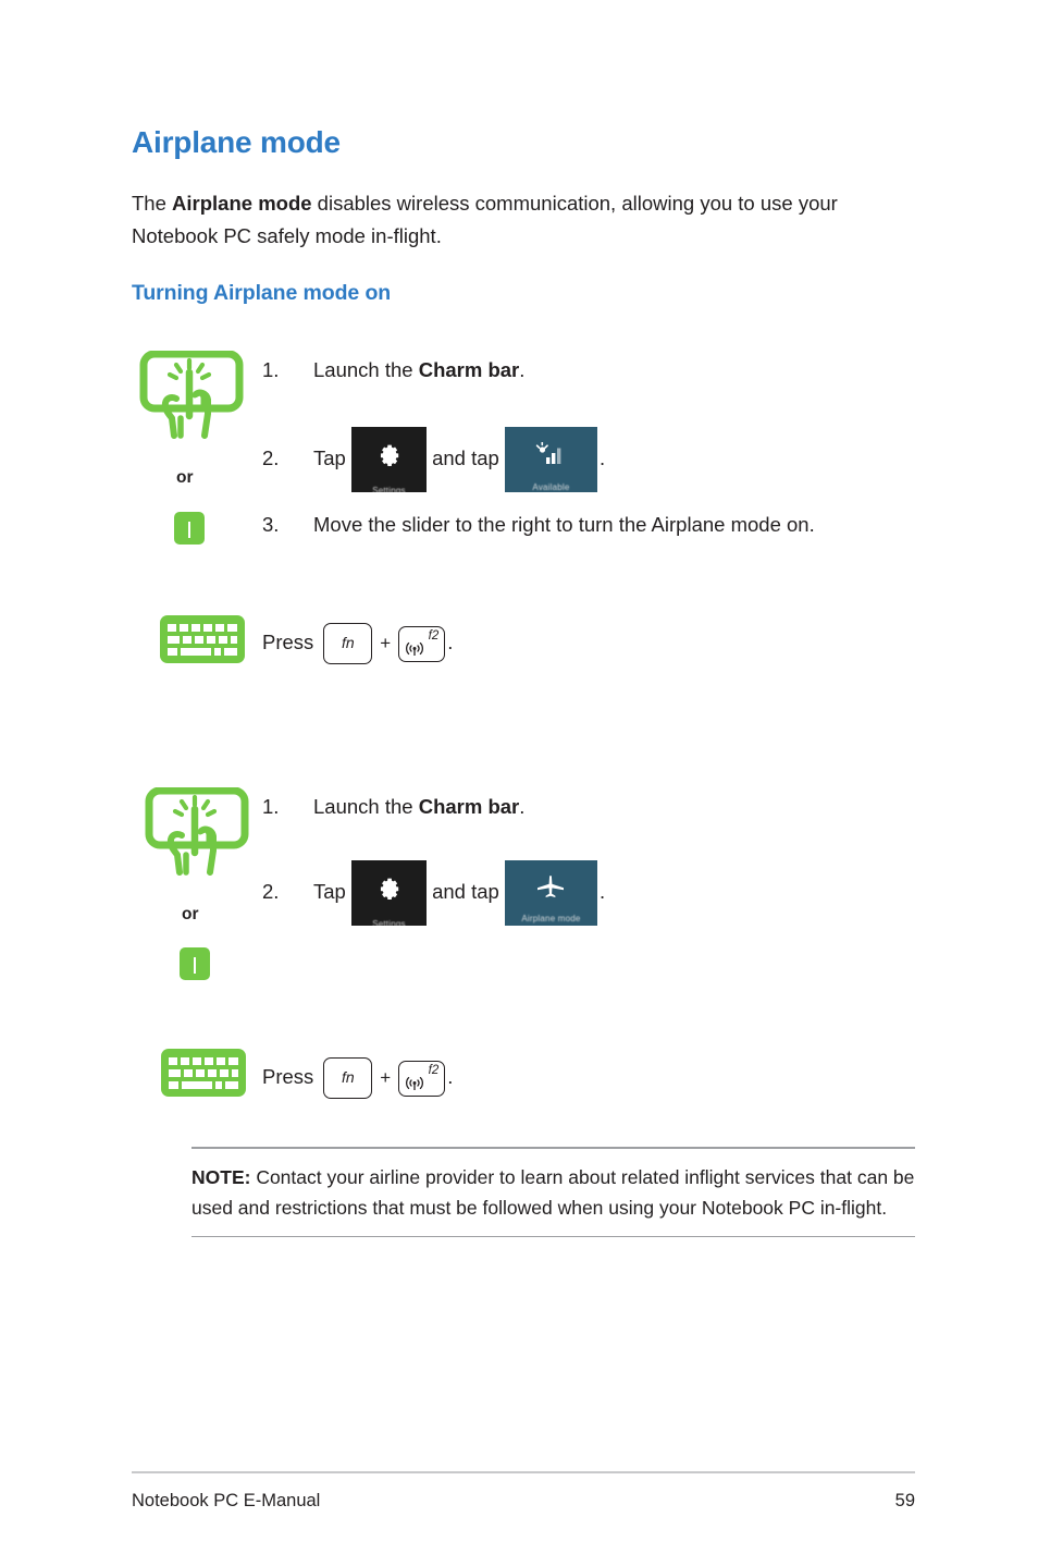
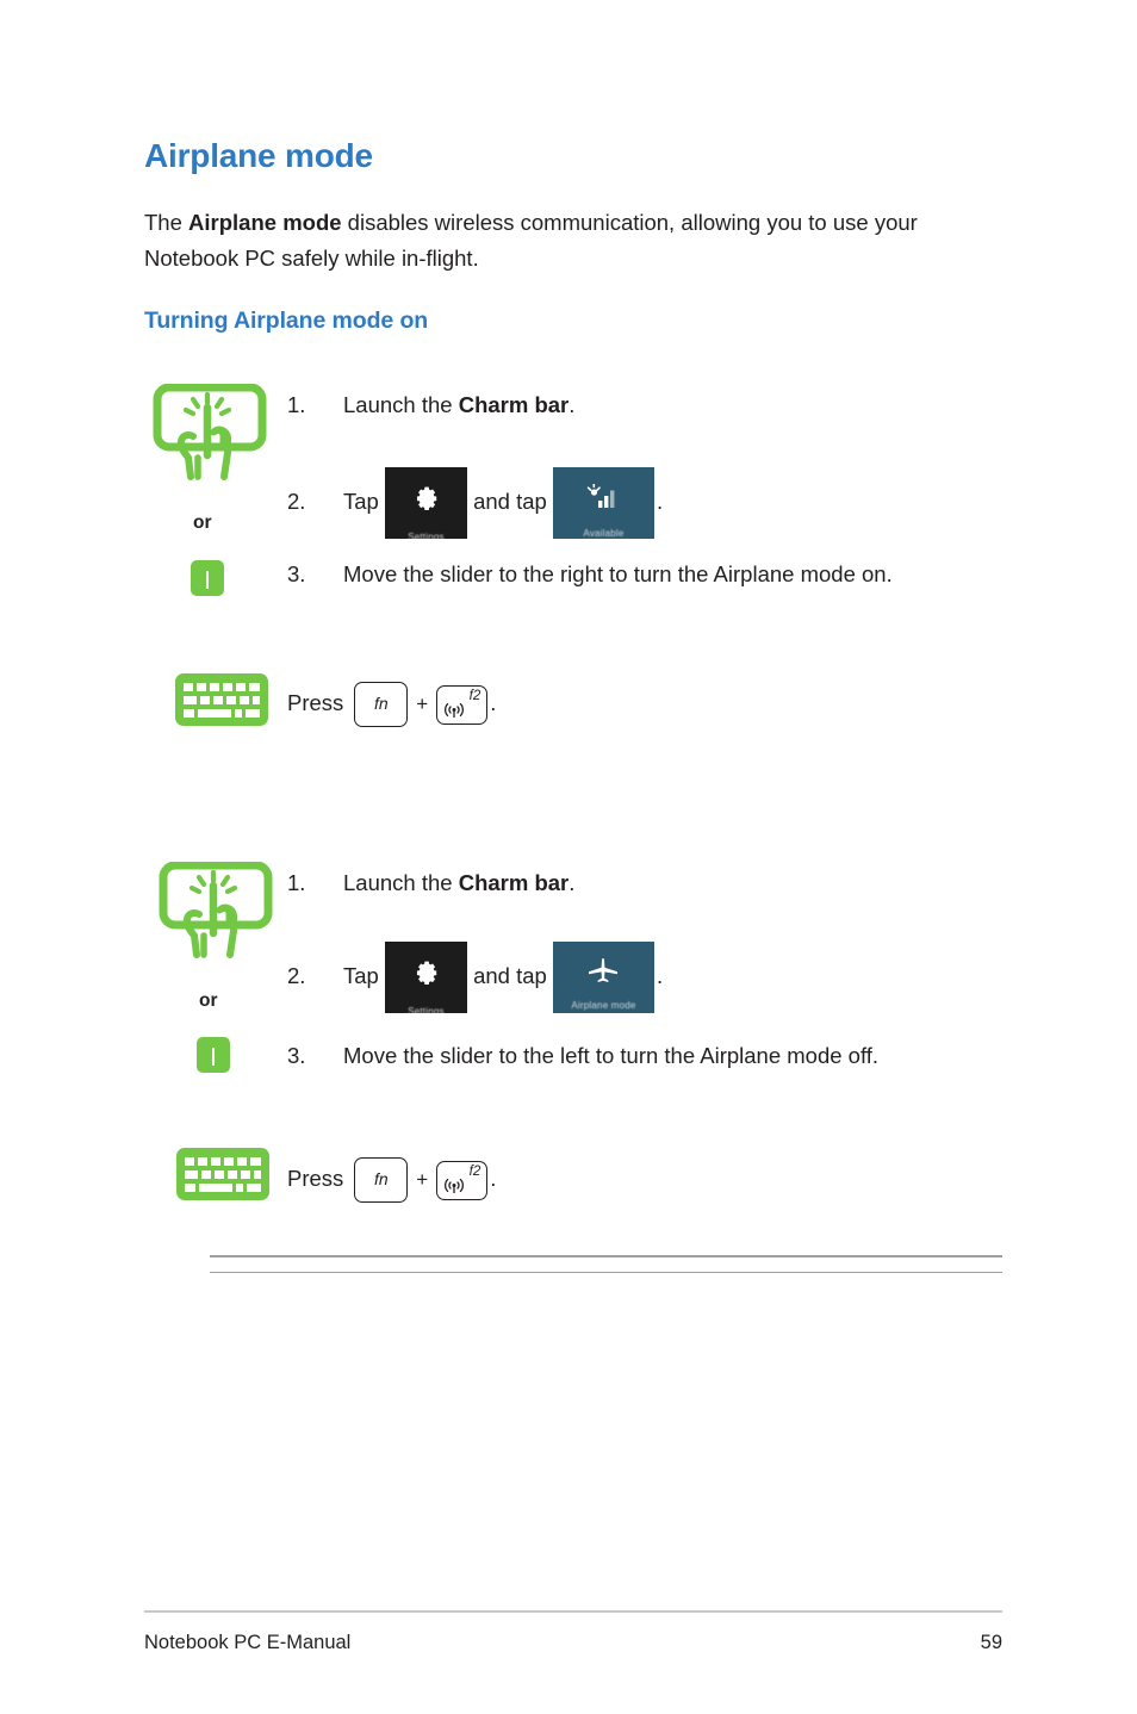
  Airplane mode
- The Airplane mode disables wireless communication, allowing you to use your Notebook PC safely mode in-flight.
+ The Airplane mode disables wireless communication, allowing you to use your Notebook PC safely while in-flight.
  Turning Airplane mode on
  or
  1. Launch the Charm bar.
  2. Tap
  Settings
  and tap
  Available
  .
  3. Move the slider to the right to turn the Airplane mode on.
  Press
  fn
  +
  f2
  .
  or
  1. Launch the Charm bar.
  2. Tap
  Settings
  and tap
  Airplane mode
  .
+ 3. Move the slider to the left to turn the Airplane mode off.
  Press
  fn
  +
  f2
  .
- NOTE: Contact your airline provider to learn about related inflight services that can be used and restrictions that must be followed when using your Notebook PC in-flight.
  Notebook PC E-Manual
  59
